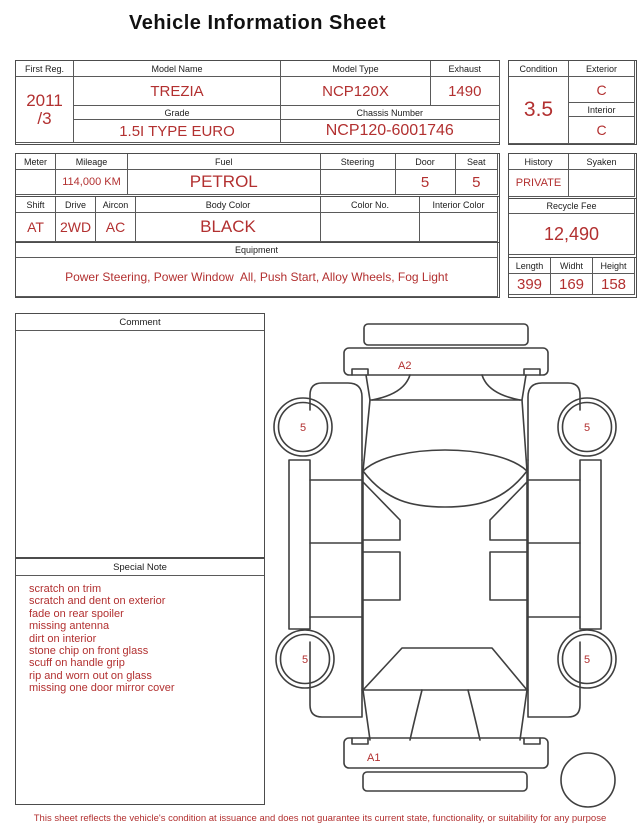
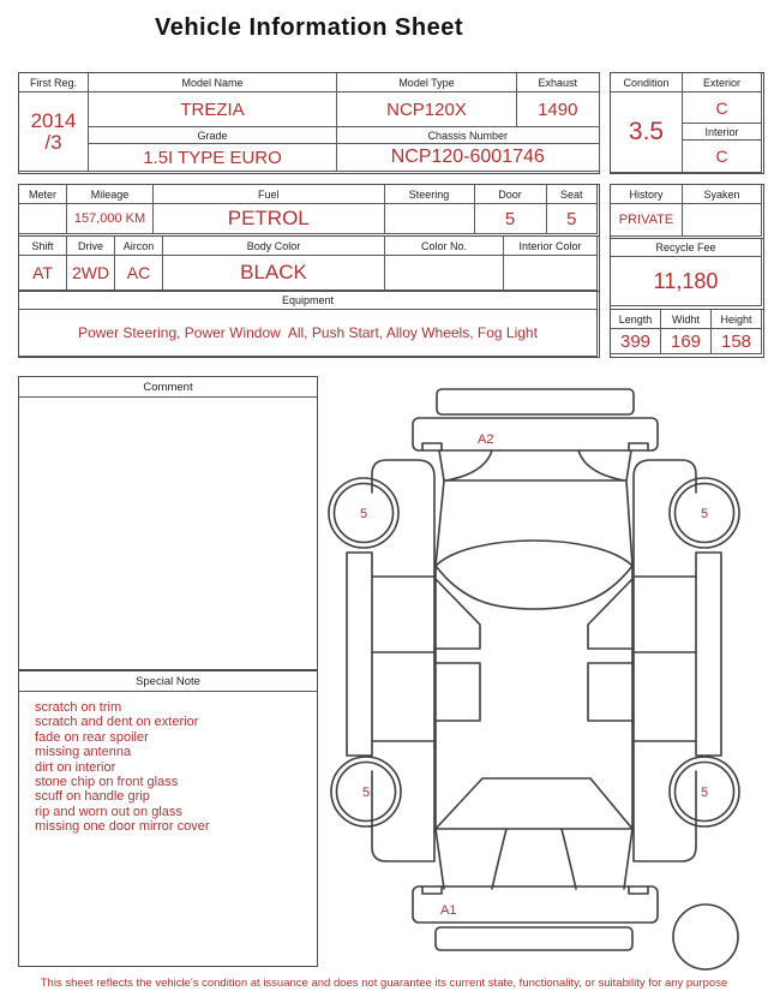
  Vehicle Information Sheet
  First Reg.
  Model Name
  Model Type
  Exhaust
- 2011
+ 2014
  /3
  TREZIA
  NCP120X
  1490
  Grade
  Chassis Number
  1.5I TYPE EURO
  NCP120-6001746
  Condition
  Exterior
  3.5
  C
  Interior
  C
  Meter
  Mileage
  Fuel
  Steering
  Door
  Seat
- 114,000 KM
+ 157,000 KM
  PETROL
  5
  5
  Shift
  Drive
  Aircon
  Body Color
  Color No.
  Interior Color
  AT
  2WD
  AC
  BLACK
  Equipment
  Power Steering, Power Window All, Push Start, Alloy Wheels, Fog Light
  History
  Syaken
  PRIVATE
  Recycle Fee
- 12,490
+ 11,180
  Length
  Widht
  Height
  399
  169
  158
  Comment
  Special Note
  scratch on trim
  scratch and dent on exterior
  fade on rear spoiler
  missing antenna
  dirt on interior
  stone chip on front glass
  scuff on handle grip
  rip and worn out on glass
  missing one door mirror cover
  A2
  A1
  5
  5
  5
  5
  This sheet reflects the vehicle's condition at issuance and does not guarantee its current state, functionality, or suitability for any purpose
